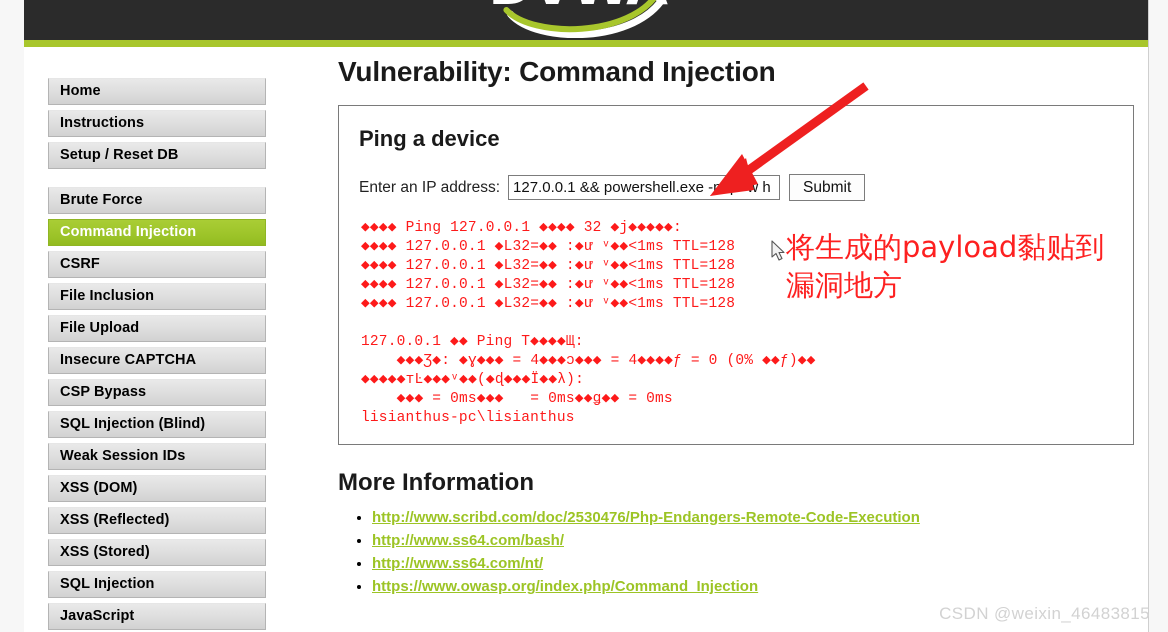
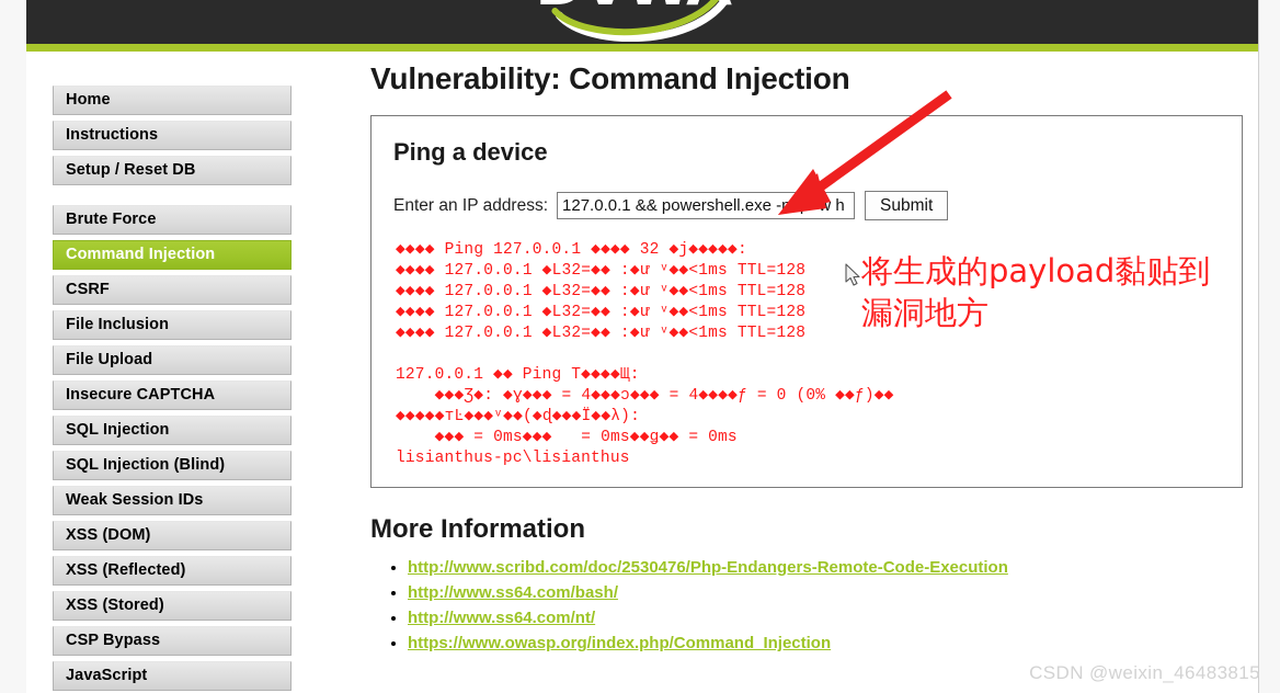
  Home
  Instructions
  Setup / Reset DB
  Brute Force
  Command Injection
  CSRF
  File Inclusion
  File Upload
  Insecure CAPTCHA
- CSP Bypass
+ SQL Injection
  SQL Injection (Blind)
  Weak Session IDs
  XSS (DOM)
  XSS (Reflected)
  XSS (Stored)
- SQL Injection
+ CSP Bypass
  JavaScript
  Vulnerability: Command Injection
  Ping a device
  Enter an IP address:
  127.0.0.1 && powershell.exe - h
  Submit
  ◆◆◆◆ Ping 127.0.0.1 ◆◆◆◆ 32 ◆j◆◆◆◆◆:
  ◆◆◆◆ 127.0.0.1 ◆L32=◆◆ :◆ư ᵛ◆◆<1ms TTL=128
  ◆◆◆◆ 127.0.0.1 ◆L32=◆◆ :◆ư ᵛ◆◆<1ms TTL=128
  ◆◆◆◆ 127.0.0.1 ◆L32=◆◆ :◆ư ᵛ◆◆<1ms TTL=128
  ◆◆◆◆ 127.0.0.1 ◆L32=◆◆ :◆ư ᵛ◆◆<1ms TTL=128
  127.0.0.1 ◆◆ Ping T◆◆◆◆Щ:
  ◆◆◆Ʒ◆: ◆ɣ◆◆◆ = 4◆◆◆ɔ◆◆◆ = 4◆◆◆◆ƒ = 0 (0% ◆◆ƒ)◆◆
  ◆◆◆◆◆тĿ◆◆◆ᵛ◆◆(◆ɖ◆◆◆Ï◆◆λ):
  ◆◆◆ = 0ms◆◆◆ = 0ms◆◆ǥ◆◆ = 0ms
  lisianthus-pc\lisianthus
  More Information
  http://www.scribd.com/doc/2530476/Php-Endangers-Remote-Code-Execution
  http://www.ss64.com/bash/
  http://www.ss64.com/nt/
  https://www.owasp.org/index.php/Command_Injection
  将生成的payload黏贴到
  漏洞地方
  CSDN @weixin_46483815
